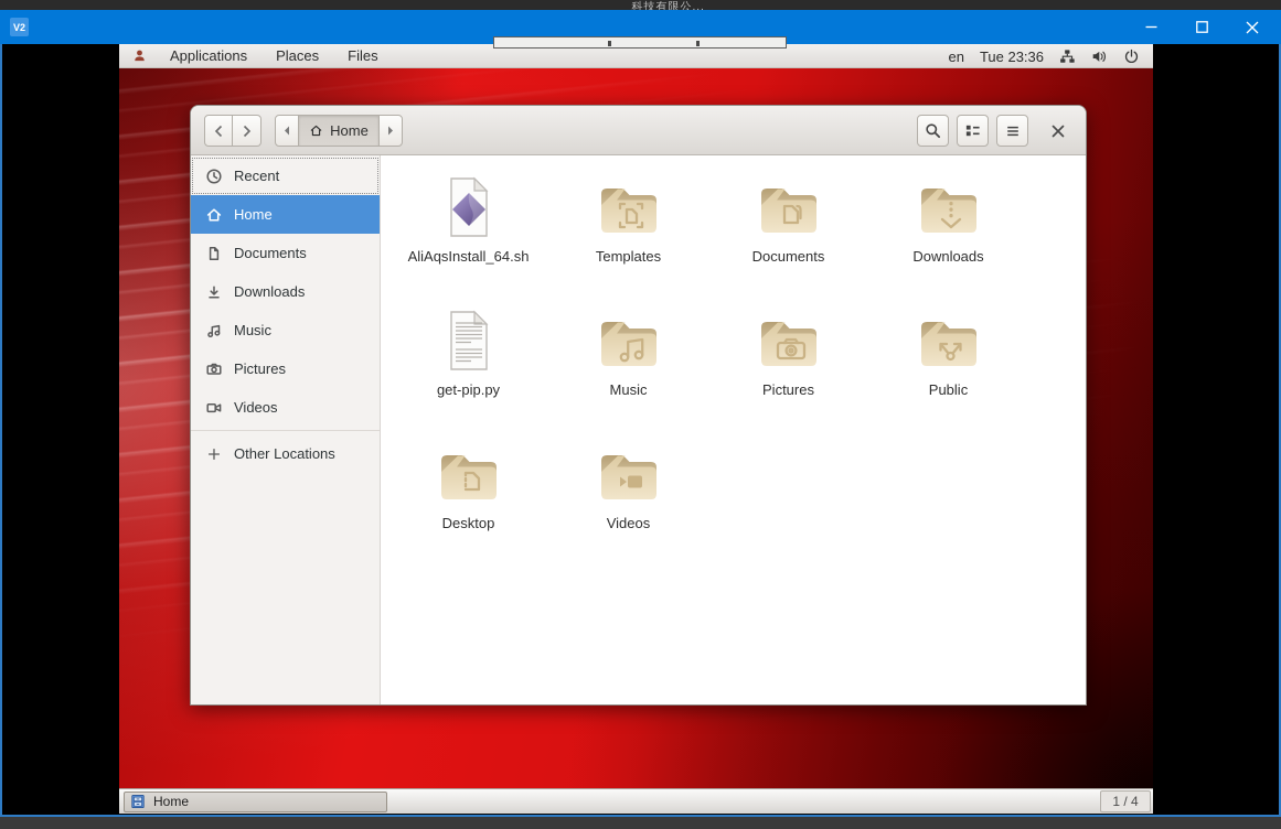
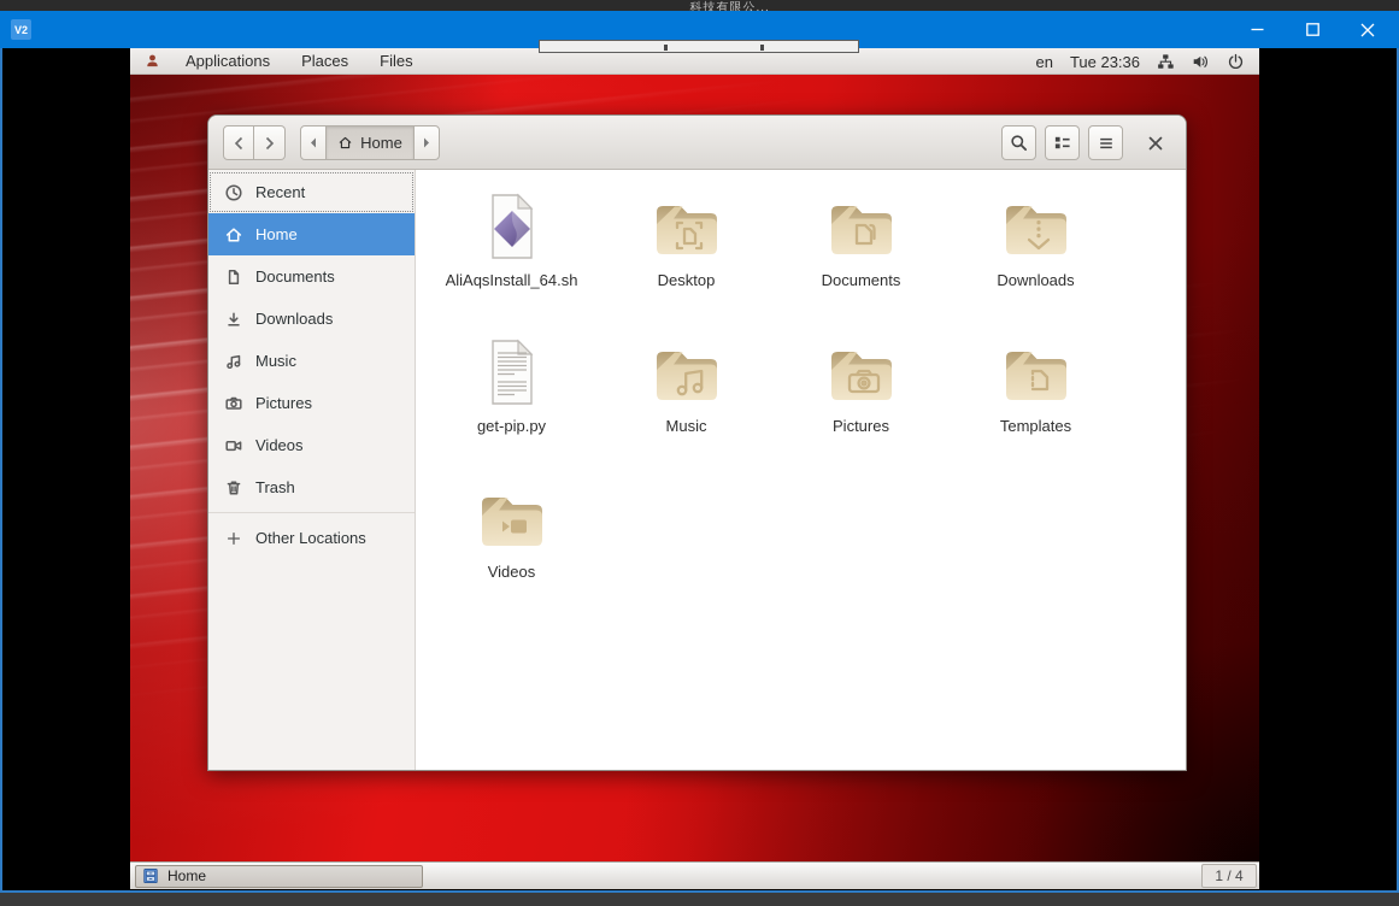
  科技有限公...
  V2
  Applications
  Places
  Files
  en
  Tue 23:36
  Home
  Recent
  Home
  Documents
  Downloads
  Music
  Pictures
  Videos
+ Trash
  Other Locations
  AliAqsInstall_64.sh
- Templates
+ Desktop
  Documents
  Downloads
  get-pip.py
  Music
  Pictures
- Public
- Desktop
+ Templates
  Videos
  Home
  1 / 4
